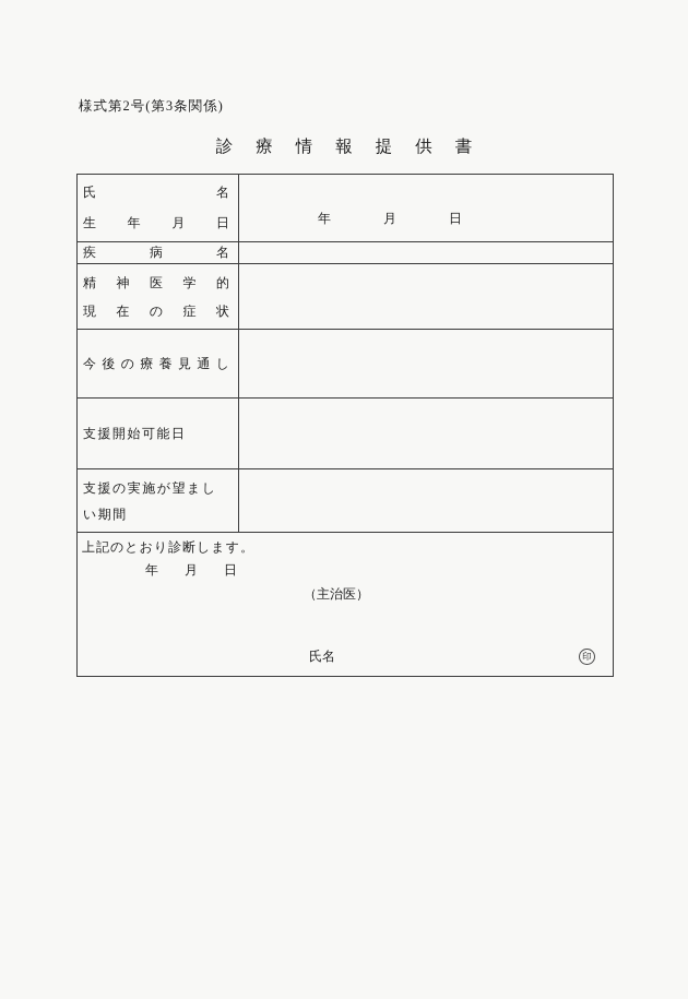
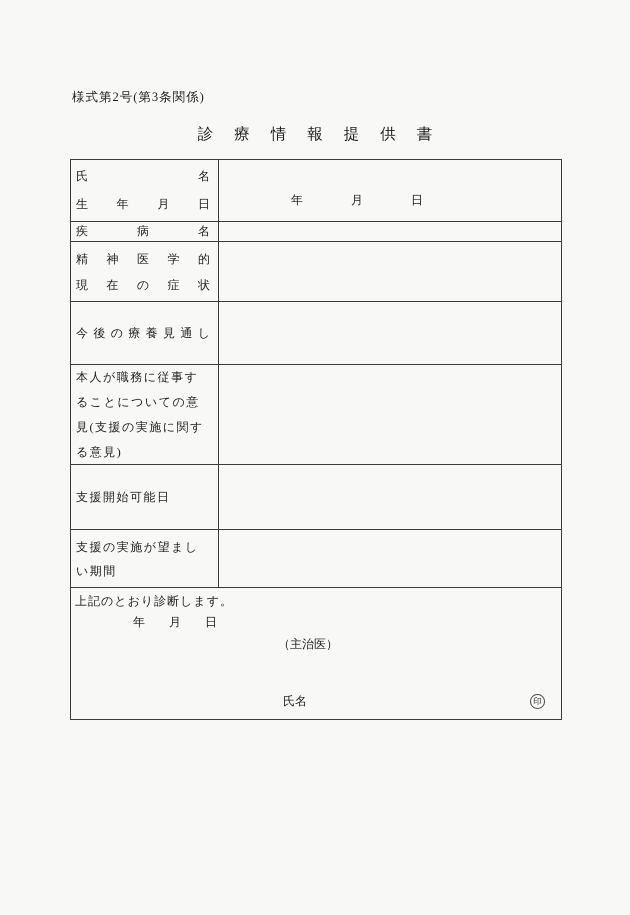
  様式第2号(第3条関係)
  診療情報提供書
  氏 名
  生 年 月 日
  年 月 日
  疾 病 名
  精 神 医 学 的
  現 在 の 症 状
  今 後 の 療 養 見 通 し
+ 本人が職務に従事す
+ ることについての意
+ 見(支援の実施に関す
+ る意見)
  支援開始可能日
  支援の実施が望まし
  い期間
  上記のとおり診断します。
  年 月 日
  （主治医）
  氏名
  印
